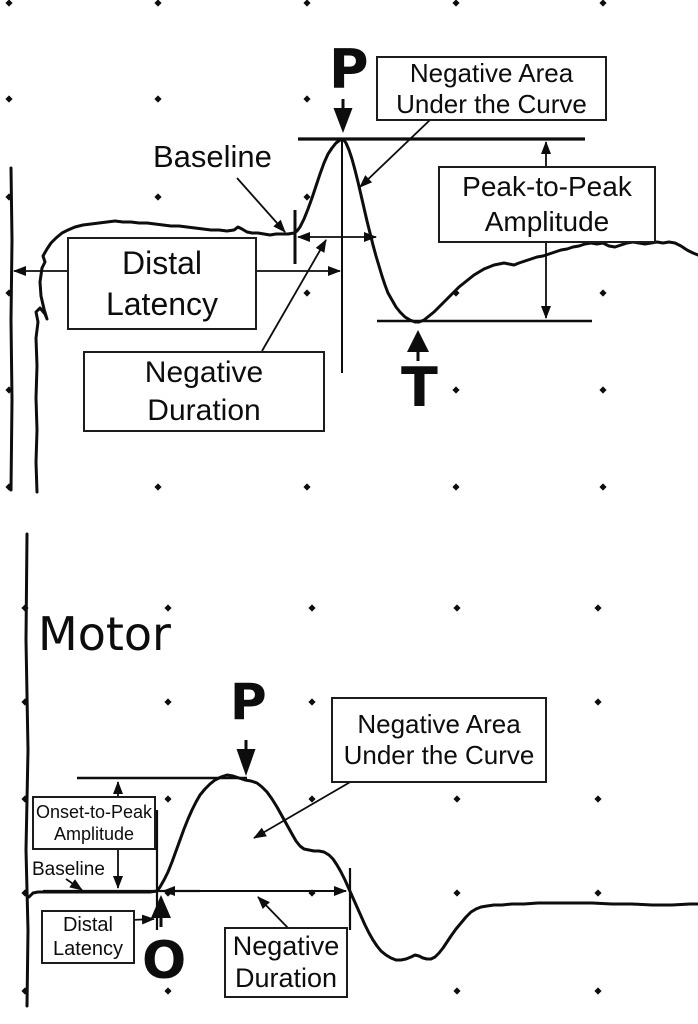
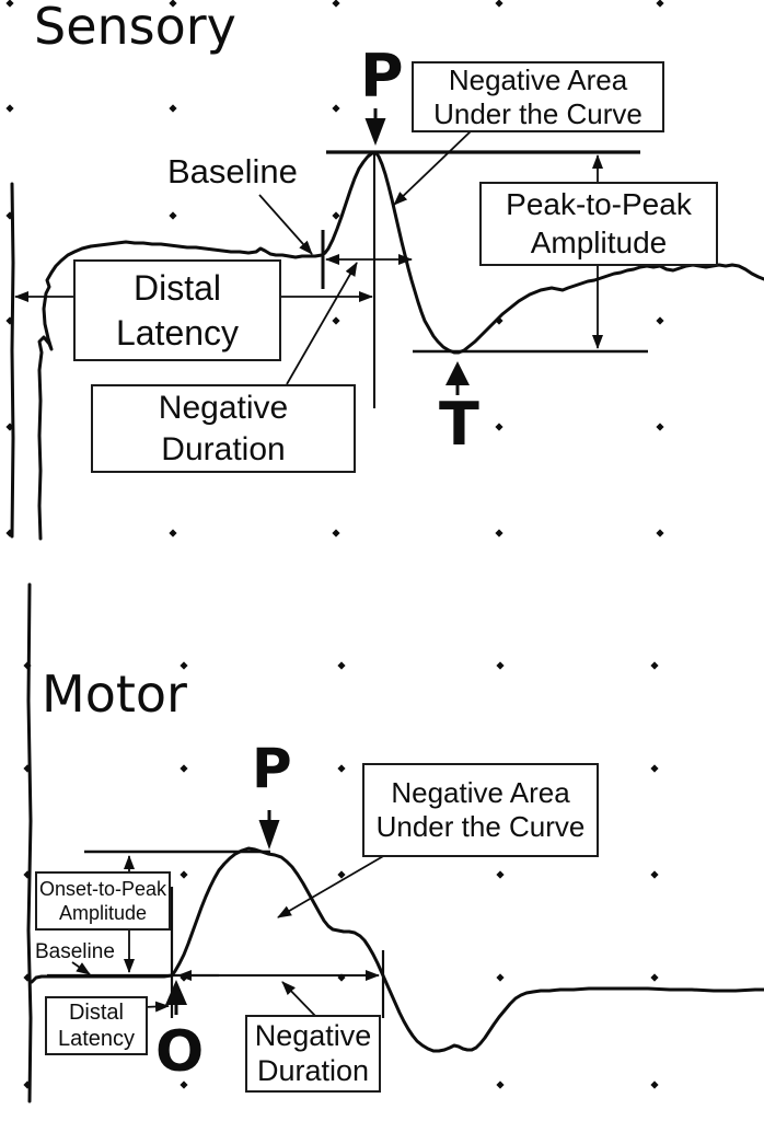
+ Sensory
  P
  Baseline
  Negative Area
  Under the Curve
  Peak-to-Peak
  Amplitude
  Distal
  Latency
  Negative
  Duration
  T
  Motor
  P
  Negative Area
  Under the Curve
  Onset-to-Peak
  Amplitude
  Baseline
  Distal
  Latency
  O
  Negative
  Duration
